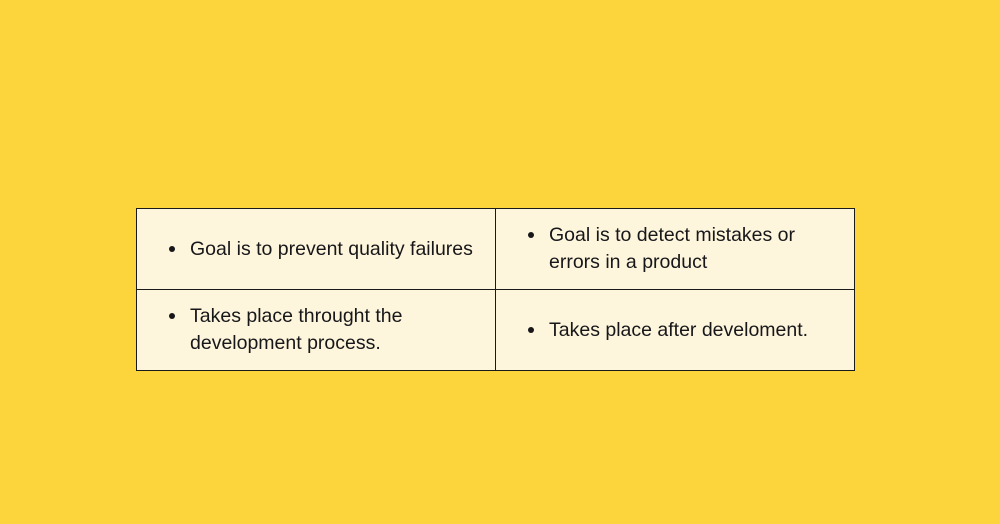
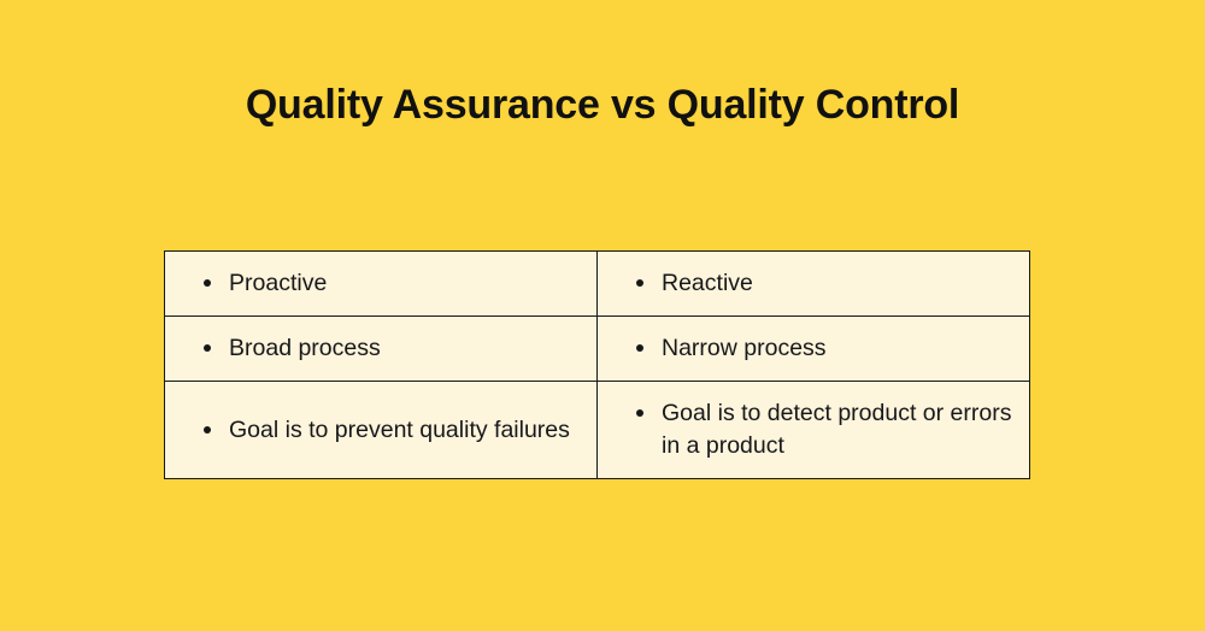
+ Quality Assurance vs Quality Control
+ Proactive	Reactive
+ Broad process	Narrow process
- Goal is to prevent quality failures	Goal is to detect mistakes or errors in a product
+ Goal is to prevent quality failures	Goal is to detect product or errors in a product
- Takes place throught the development process.	Takes place after develoment.
